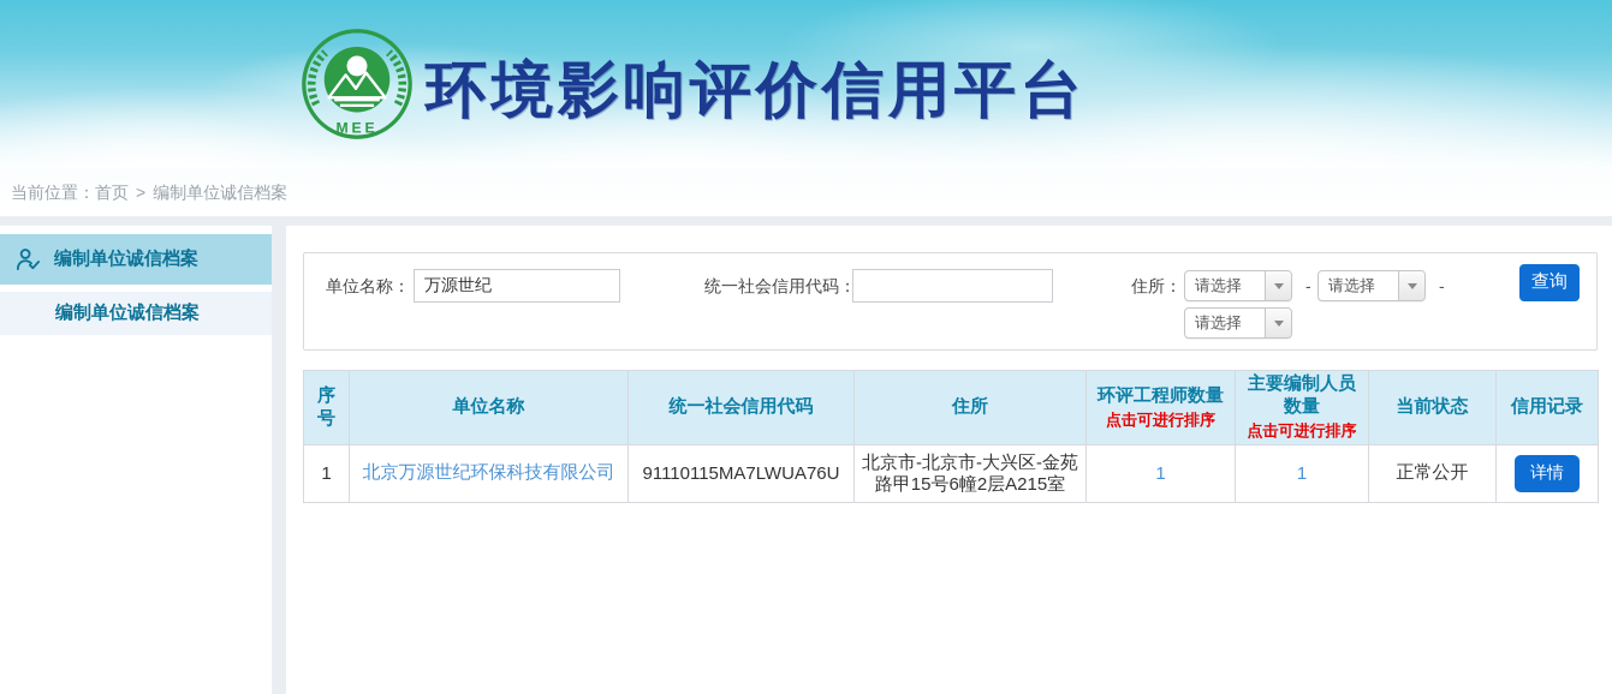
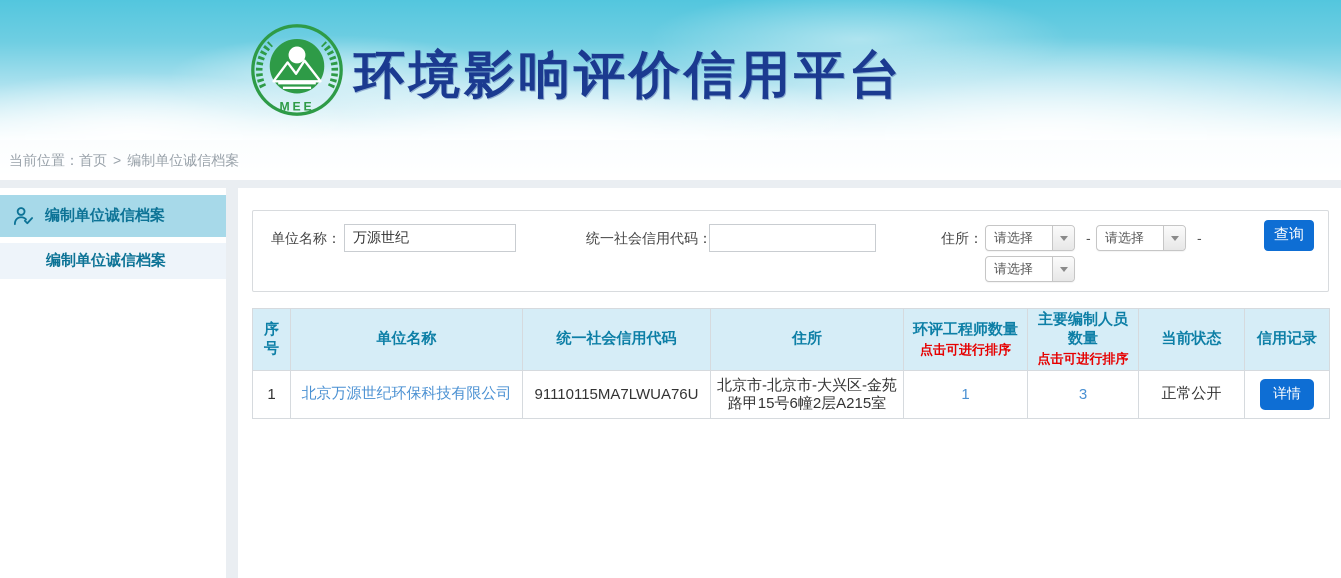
  MEE
  环境影响评价信用平台
  当前位置：首页 > 编制单位诚信档案
  编制单位诚信档案
  编制单位诚信档案
  单位名称：
  万源世纪
  统一社会信用代码：
  住所：
  请选择
  -
  请选择
  -
  请选择
  查询
  序号	单位名称	统一社会信用代码	住所	环评工程师数量 点击可进行排序	主要编制人员数量 点击可进行排序	当前状态	信用记录
- 1	北京万源世纪环保科技有限公司	91110115MA7LWUA76U	北京市-北京市-大兴区-金苑路甲15号6幢2层A215室	1	1	正常公开	详情
+ 1	北京万源世纪环保科技有限公司	91110115MA7LWUA76U	北京市-北京市-大兴区-金苑路甲15号6幢2层A215室	1	3	正常公开	详情
